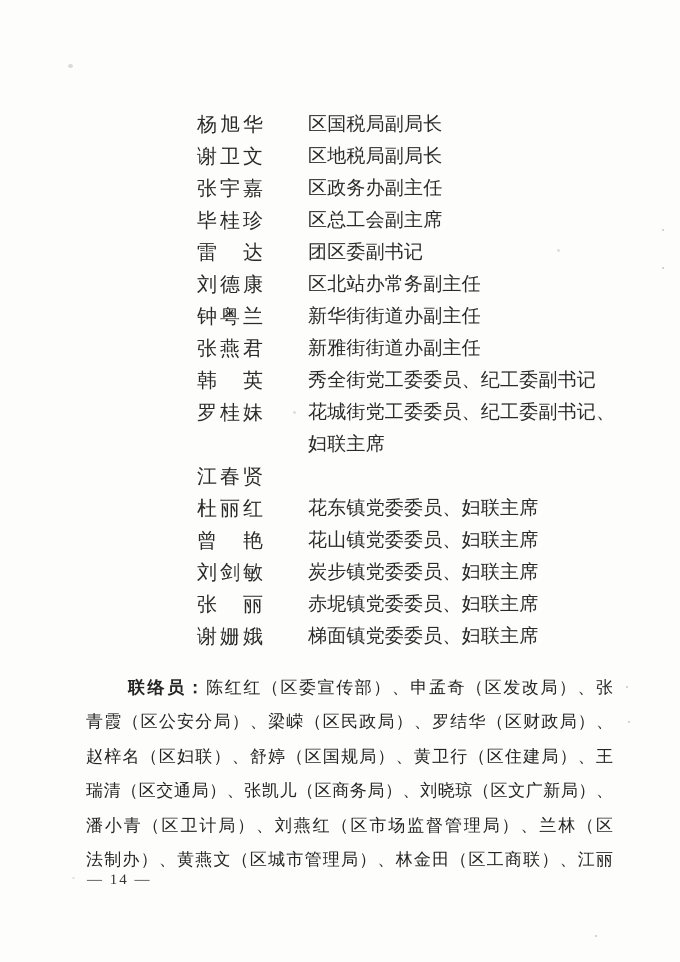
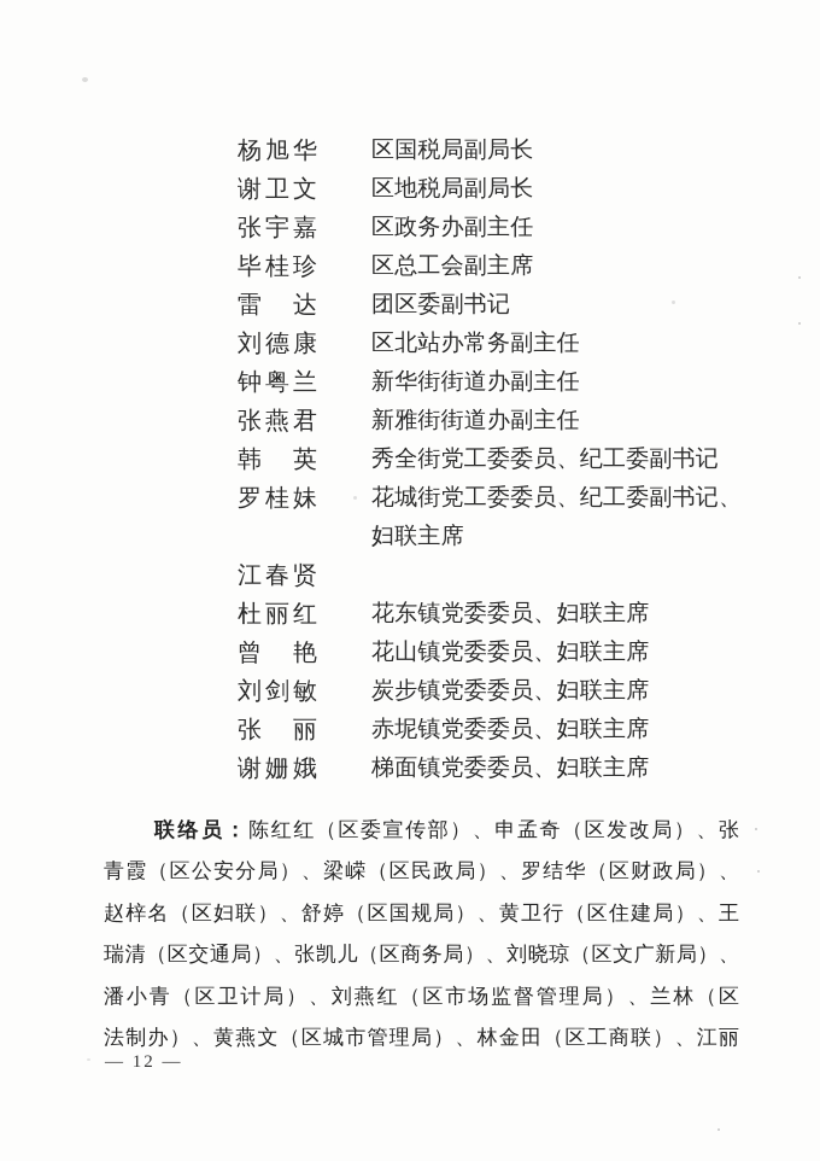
  杨旭华
  区国税局副局长
  谢卫文
  区地税局副局长
  张宇嘉
  区政务办副主任
  毕桂珍
  区总工会副主席
  雷达
  团区委副书记
  刘德康
  区北站办常务副主任
  钟粤兰
  新华街街道办副主任
  张燕君
  新雅街街道办副主任
  韩英
  秀全街党工委委员、纪工委副书记
  罗桂妹
  花城街党工委委员、纪工委副书记、
  妇联主席
  江春贤
  杜丽红
  花东镇党委委员、妇联主席
  曾艳
  花山镇党委委员、妇联主席
  刘剑敏
  炭步镇党委委员、妇联主席
  张丽
  赤坭镇党委委员、妇联主席
  谢姗娥
  梯面镇党委委员、妇联主席
  联络员：陈红红（区委宣传部）、申孟奇（区发改局）、张
  青霞（区公安分局）、梁嵘（区民政局）、罗结华（区财政局）、
  赵梓名（区妇联）、舒婷（区国规局）、黄卫行（区住建局）、王
  瑞清（区交通局）、张凯儿（区商务局）、刘晓琼（区文广新局）、
  潘小青（区卫计局）、刘燕红（区市场监督管理局）、兰林（区
  法制办）、黄燕文（区城市管理局）、林金田（区工商联）、江丽
- — 14 —
+ — 12 —
